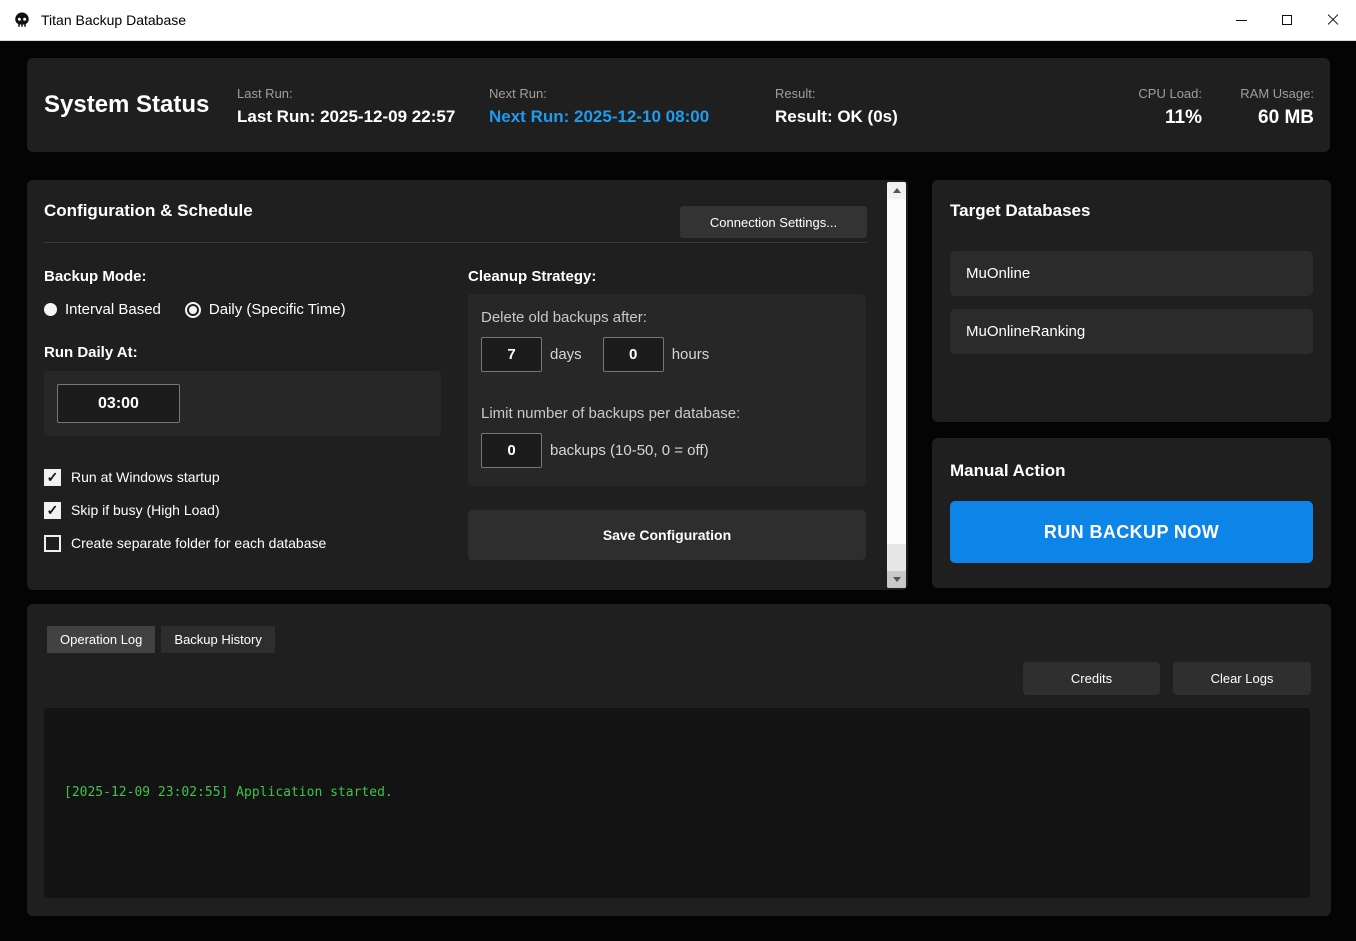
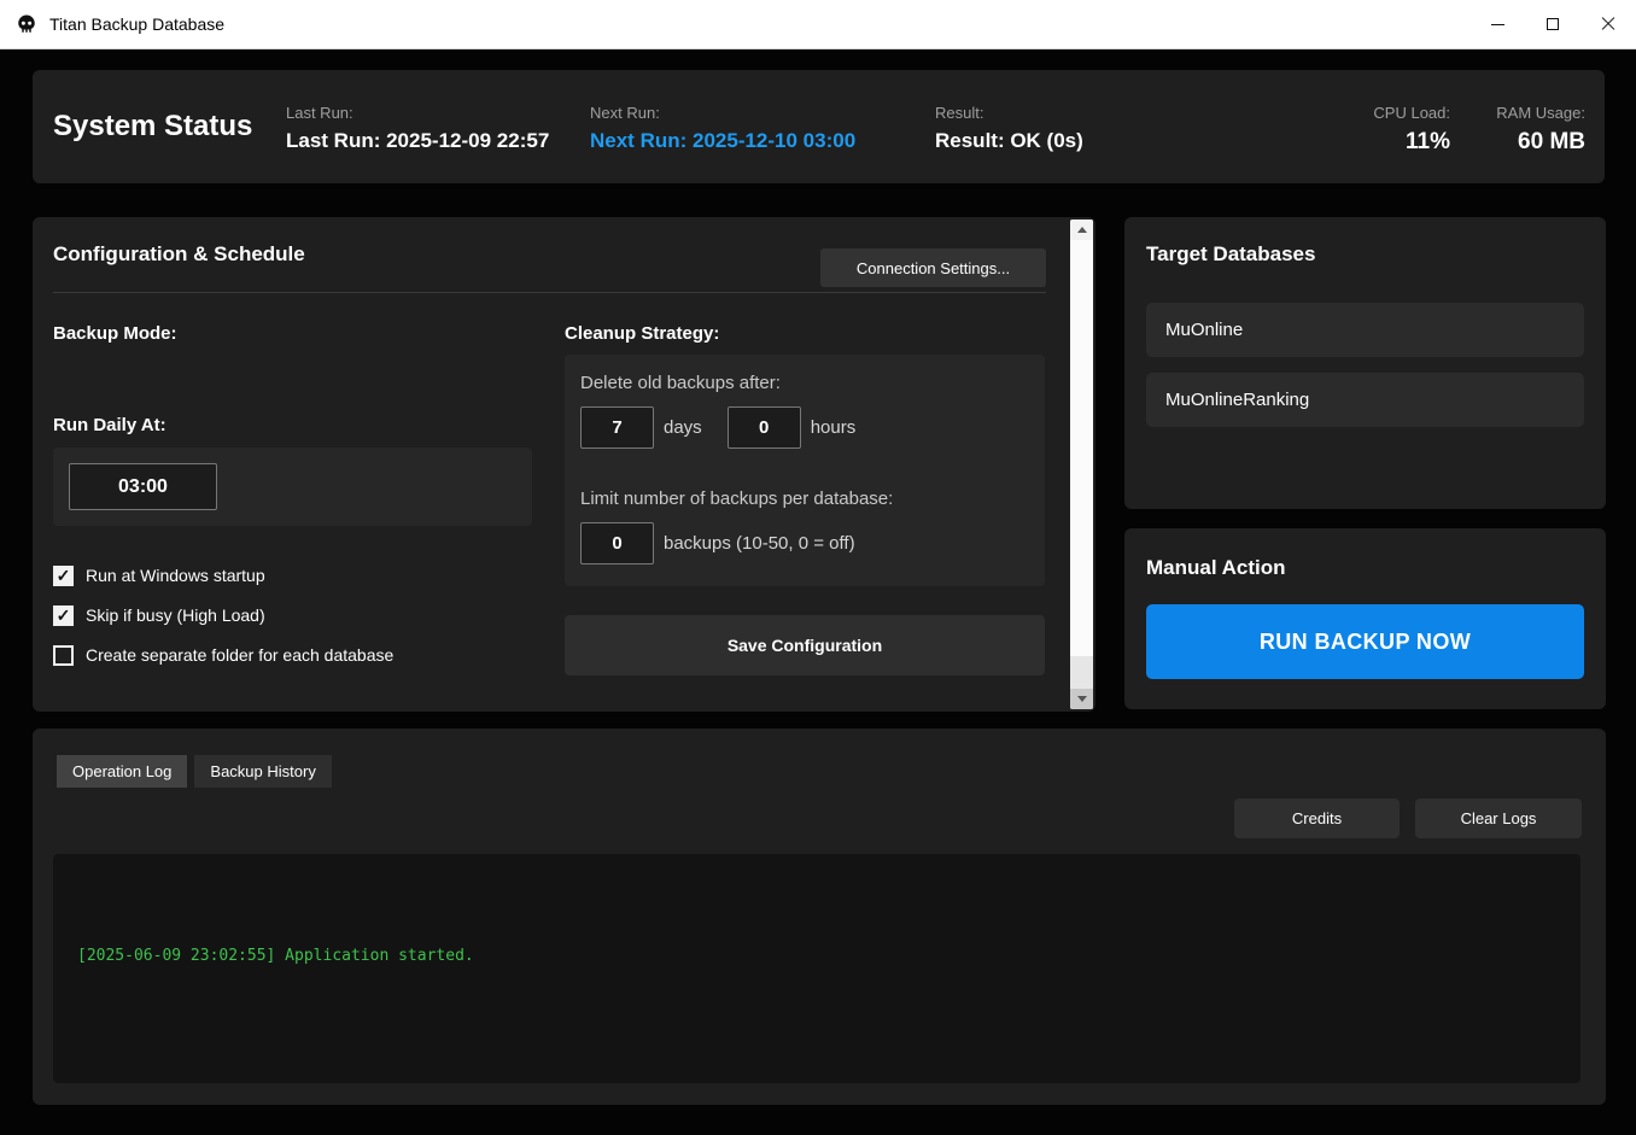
  Titan Backup Database
  System Status
  Last Run:
  Last Run: 2025-12-09 22:57
  Next Run:
- Next Run: 2025-12-10 08:00
+ Next Run: 2025-12-10 03:00
  Result:
  Result: OK (0s)
  CPU Load:
  11%
  RAM Usage:
  60 MB
  Configuration & Schedule
  Connection Settings...
  Backup Mode:
- Interval Based
- Daily (Specific Time)
  Run Daily At:
  03:00
  Run at Windows startup
  Skip if busy (High Load)
  Create separate folder for each database
  Cleanup Strategy:
  Delete old backups after:
  7
  days
  0
  hours
  Limit number of backups per database:
  0
  backups (10-50, 0 = off)
  Save Configuration
  Target Databases
  MuOnline
  MuOnlineRanking
  Manual Action
  RUN BACKUP NOW
  Operation Log
  Backup History
  Credits
  Clear Logs
- [2025-12-09 23:02:55] Application started.
+ [2025-06-09 23:02:55] Application started.
